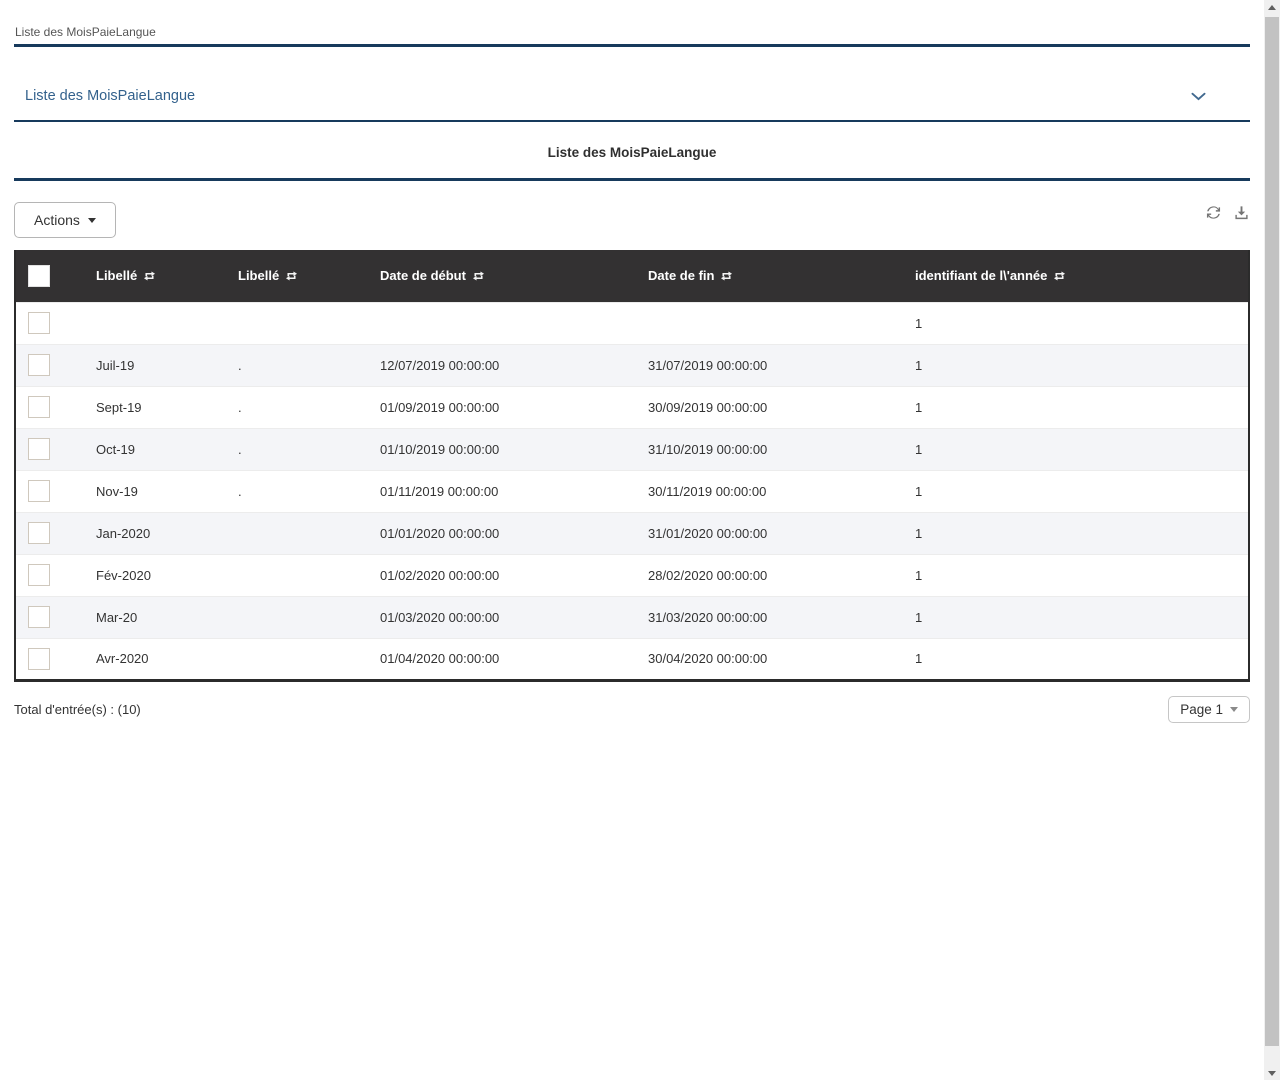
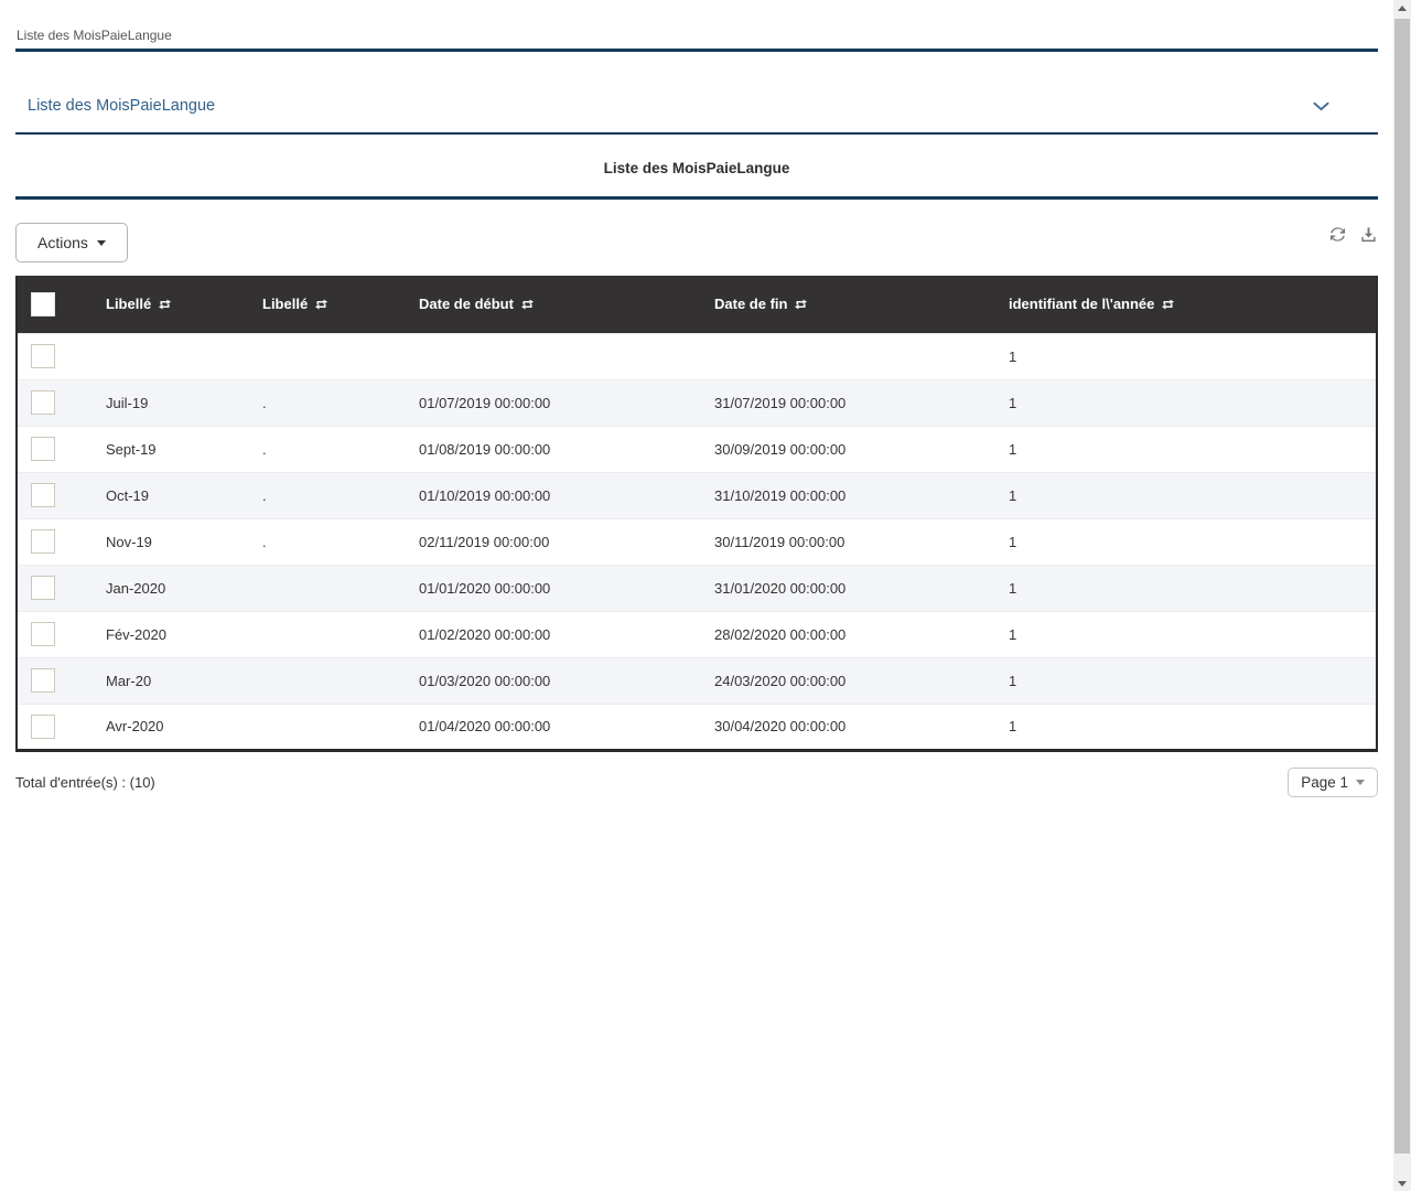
  Liste des MoisPaieLangue
  Liste des MoisPaieLangue
  Liste des MoisPaieLangue
  Actions
  	Libellé	Libellé	Date de début	Date de fin	identifiant de l\'année
  					1
- 	Juil-19	.	12/07/2019 00:00:00	31/07/2019 00:00:00	1
+ 	Juil-19	.	01/07/2019 00:00:00	31/07/2019 00:00:00	1
- 	Sept-19	.	01/09/2019 00:00:00	30/09/2019 00:00:00	1
+ 	Sept-19	.	01/08/2019 00:00:00	30/09/2019 00:00:00	1
  	Oct-19	.	01/10/2019 00:00:00	31/10/2019 00:00:00	1
- 	Nov-19	.	01/11/2019 00:00:00	30/11/2019 00:00:00	1
+ 	Nov-19	.	02/11/2019 00:00:00	30/11/2019 00:00:00	1
  	Jan-2020		01/01/2020 00:00:00	31/01/2020 00:00:00	1
  	Fév-2020		01/02/2020 00:00:00	28/02/2020 00:00:00	1
- 	Mar-20		01/03/2020 00:00:00	31/03/2020 00:00:00	1
+ 	Mar-20		01/03/2020 00:00:00	24/03/2020 00:00:00	1
  	Avr-2020		01/04/2020 00:00:00	30/04/2020 00:00:00	1
  Total d'entrée(s) : (10)
  Page 1
